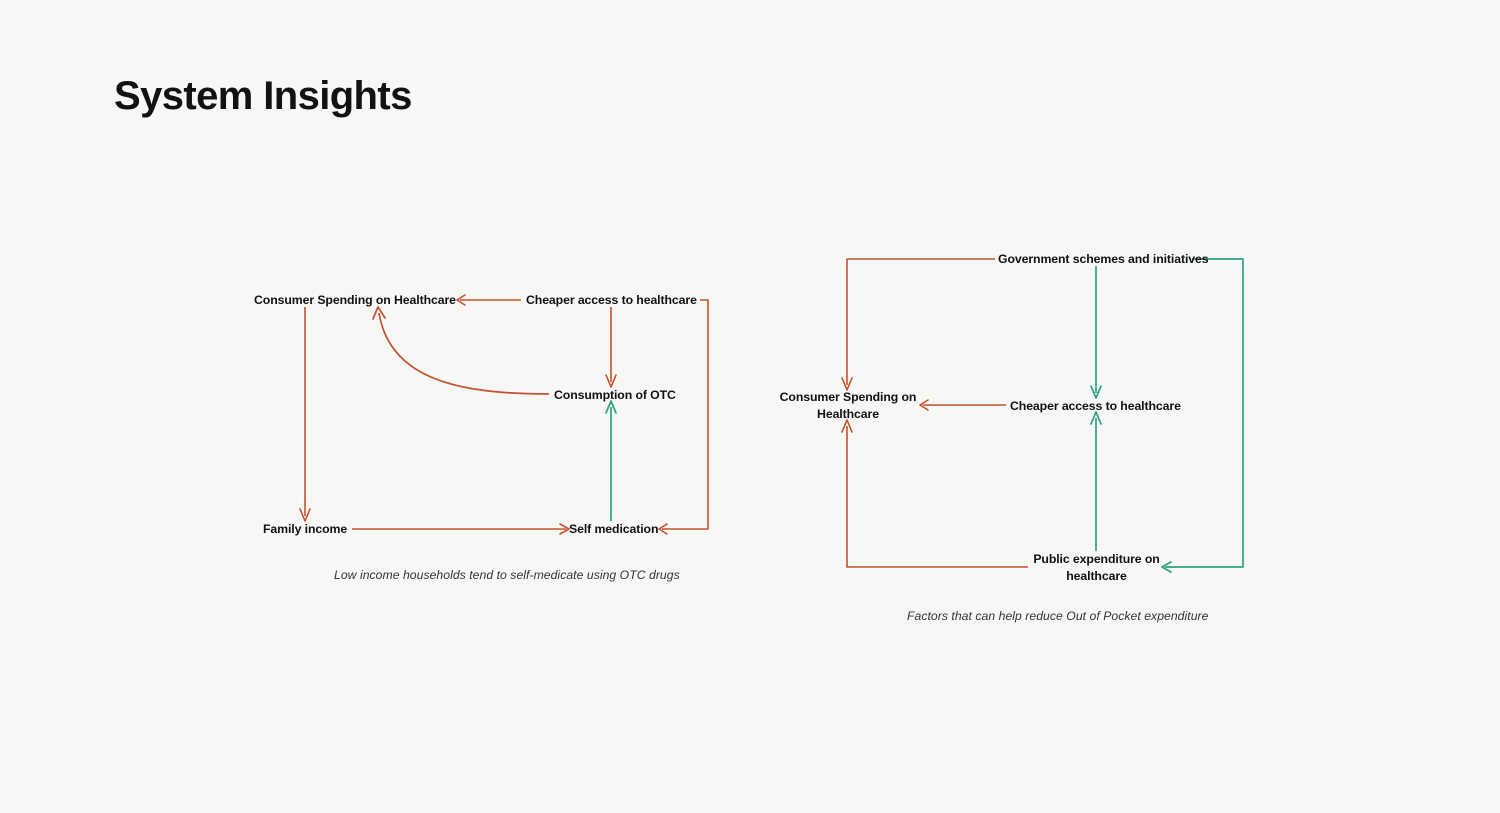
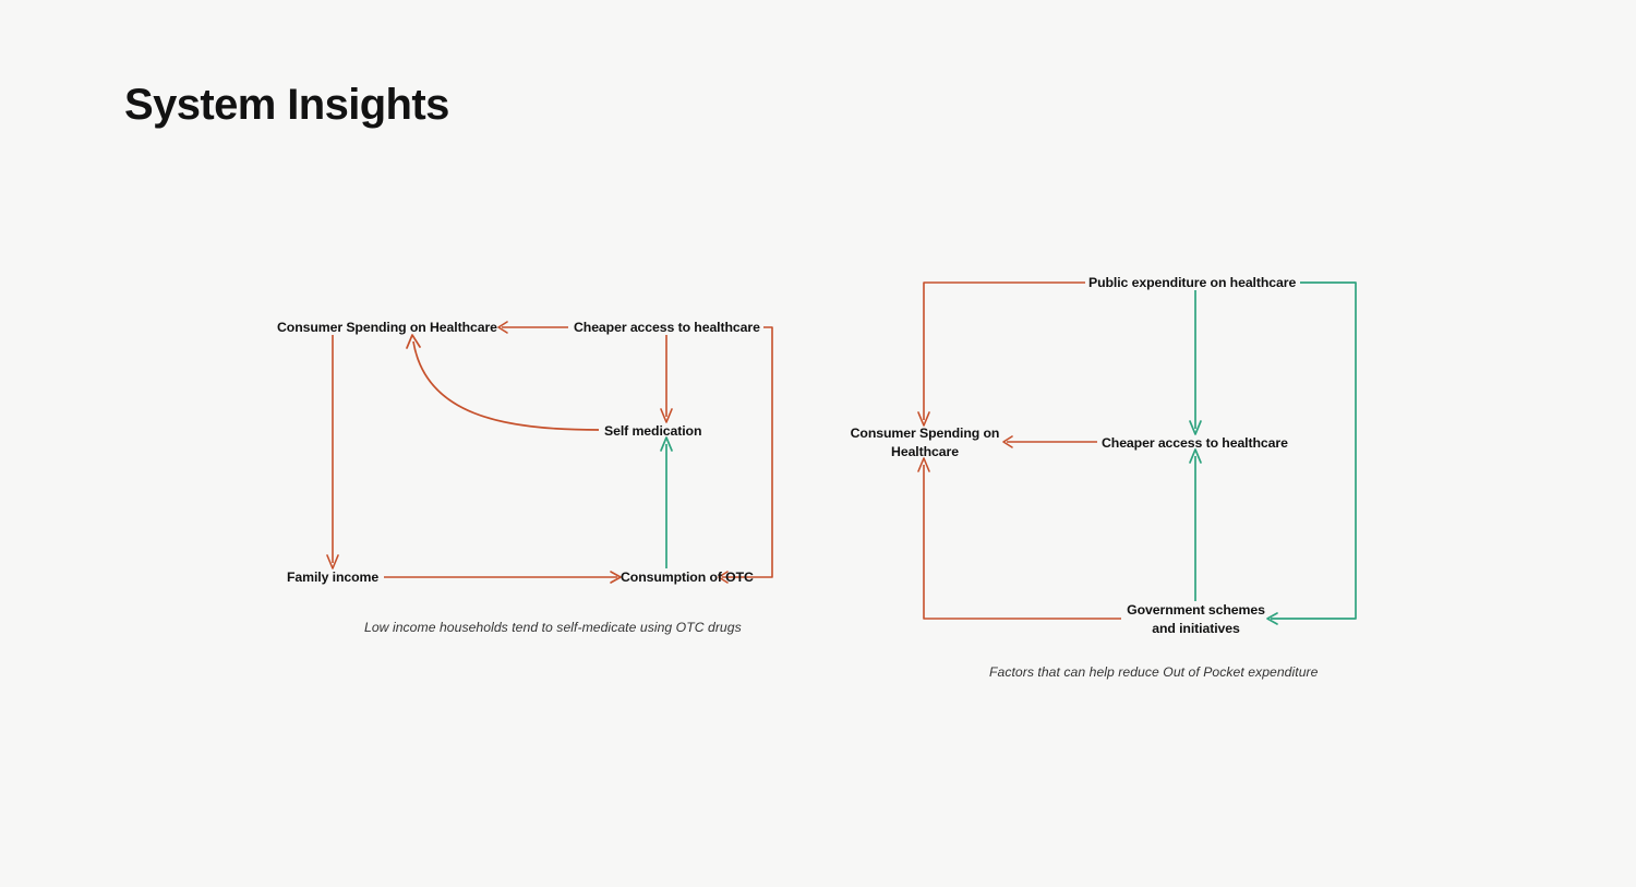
  System Insights
  Consumer Spending on Healthcare
  Cheaper access to healthcare
- Consumption of OTC
+ Self medication
  Family income
- Self medication
+ Consumption of OTC
  Low income households tend to self-medicate using OTC drugs
- Government schemes and initiatives
+ Public expenditure on healthcare
  Consumer Spending on Healthcare
  Cheaper access to healthcare
- Public expenditure on healthcare
+ Government schemes and initiatives
  Factors that can help reduce Out of Pocket expenditure
